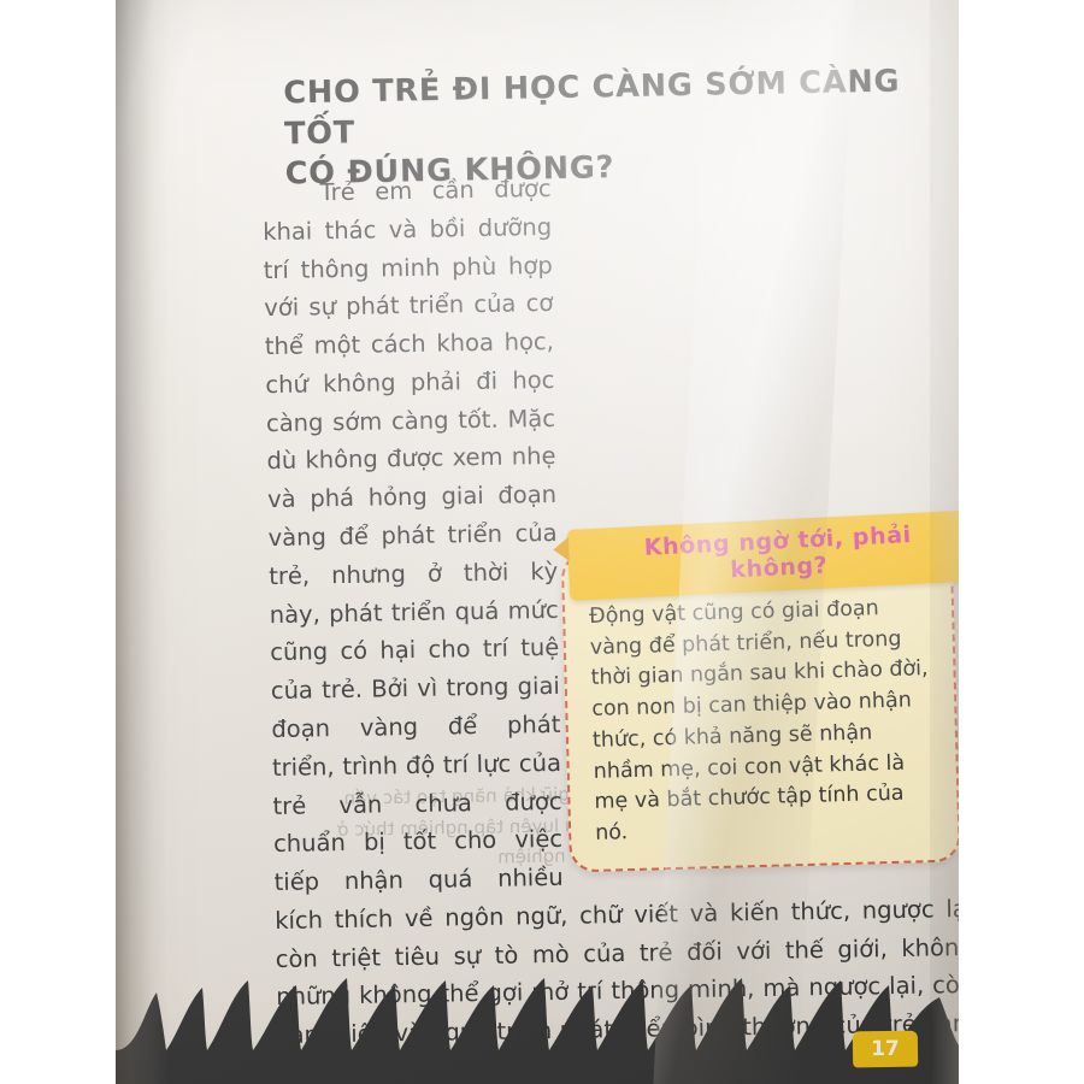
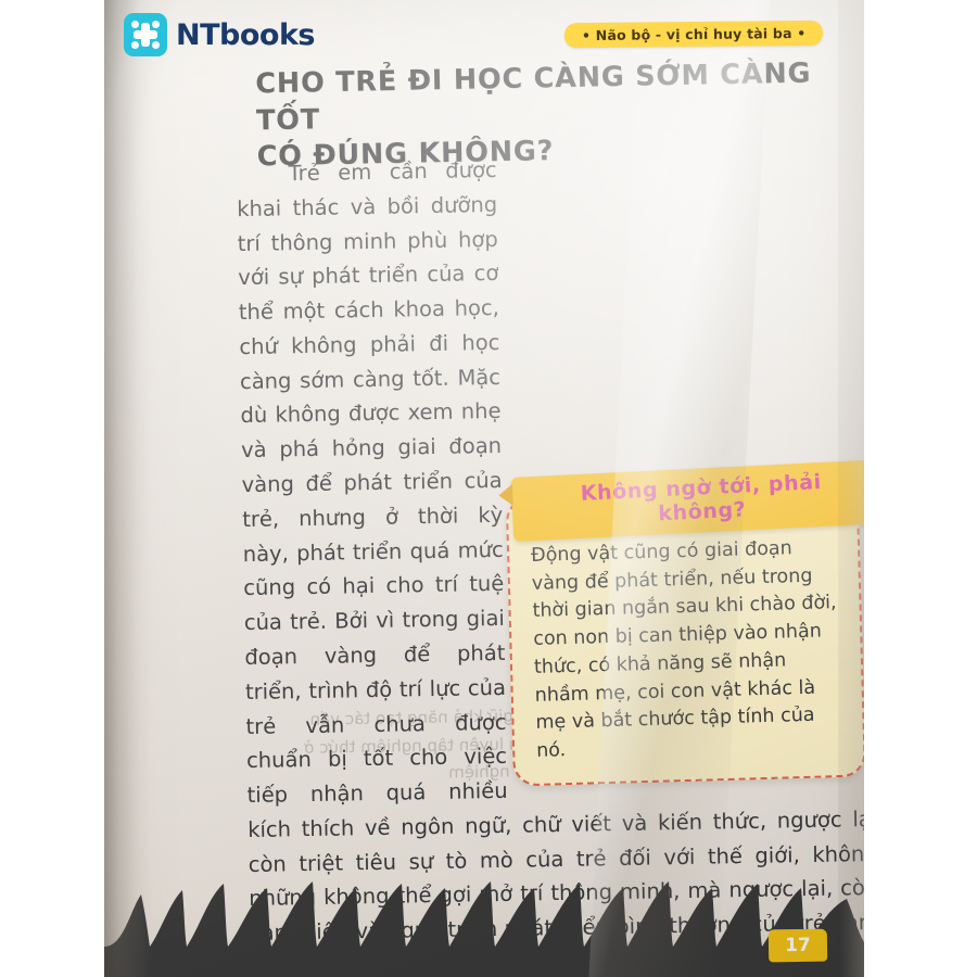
+ NTbooks
+ • Não bộ - vị chỉ huy tài ba •
